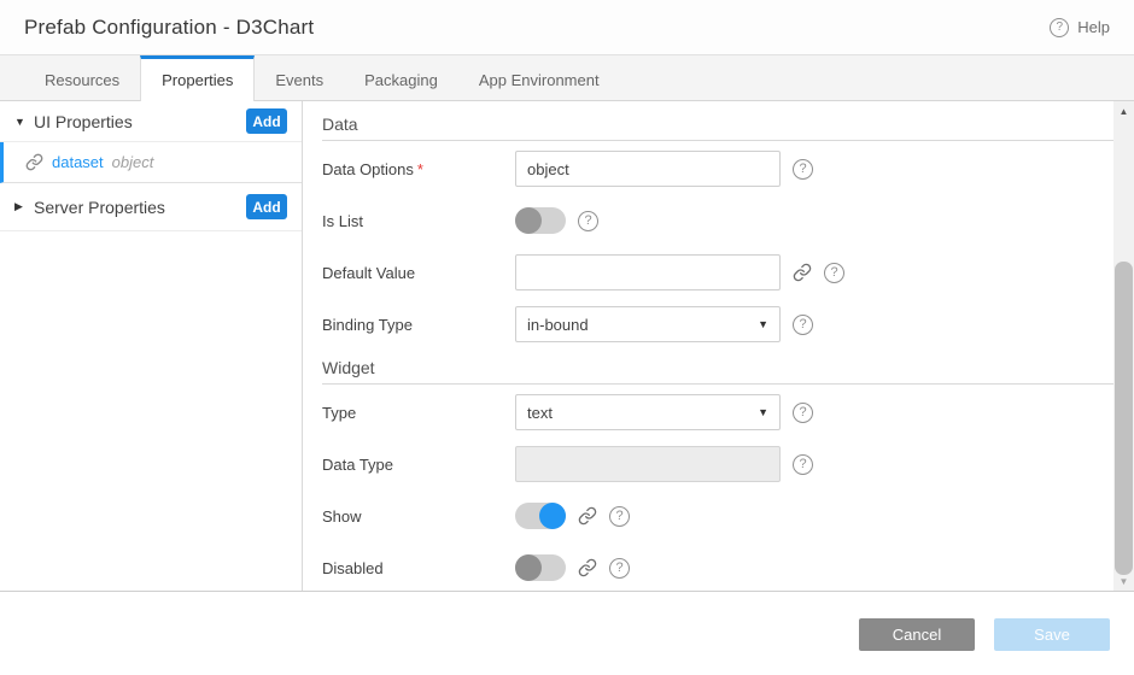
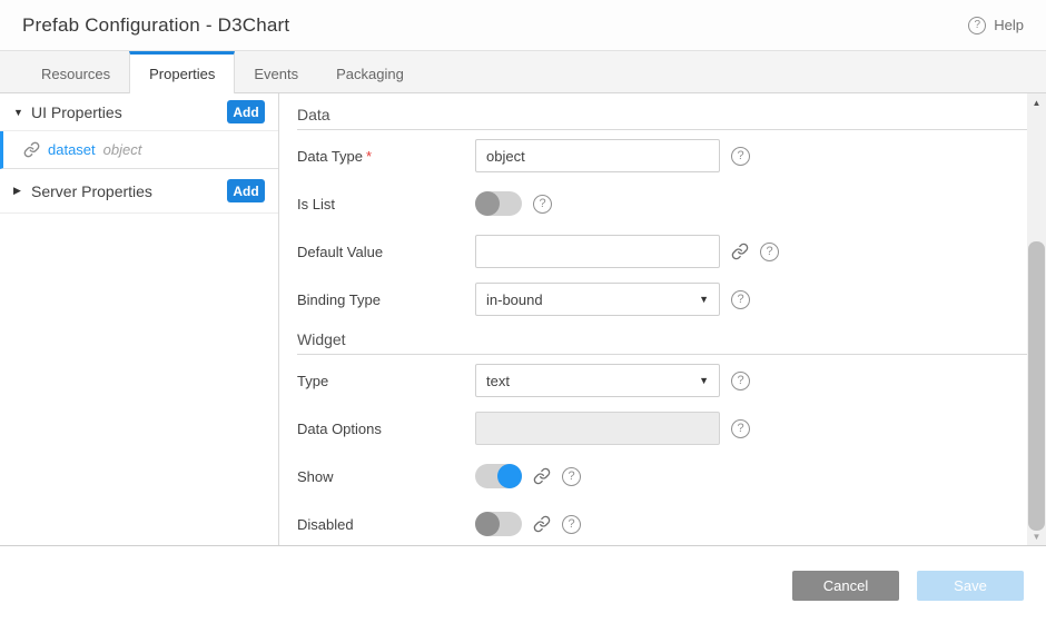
  Prefab Configuration - D3Chart
  ?
  Help
  Resources
  Properties
  Events
  Packaging
- App Environment
  ▼
  UI Properties
  Add
  dataset
  object
  ▶
  Server Properties
  Add
  Data
- Data Options *
+ Data Type *
  object
  ?
  Is List
  ?
  Default Value
  ?
  Binding Type
  in-bound
  ▼
  ?
  Widget
  Type
  text
  ▼
  ?
- Data Type
+ Data Options
  ?
  Show
  ?
  Disabled
  ?
  ▲
  ▼
  Cancel
  Save
